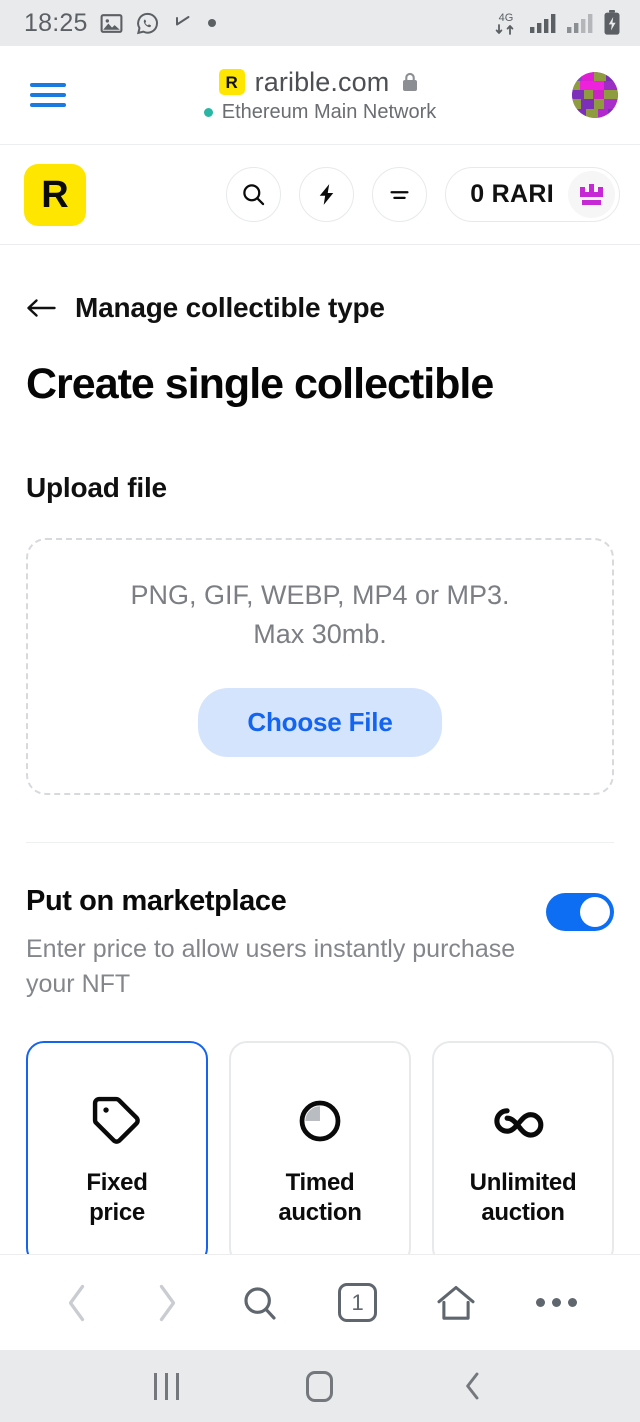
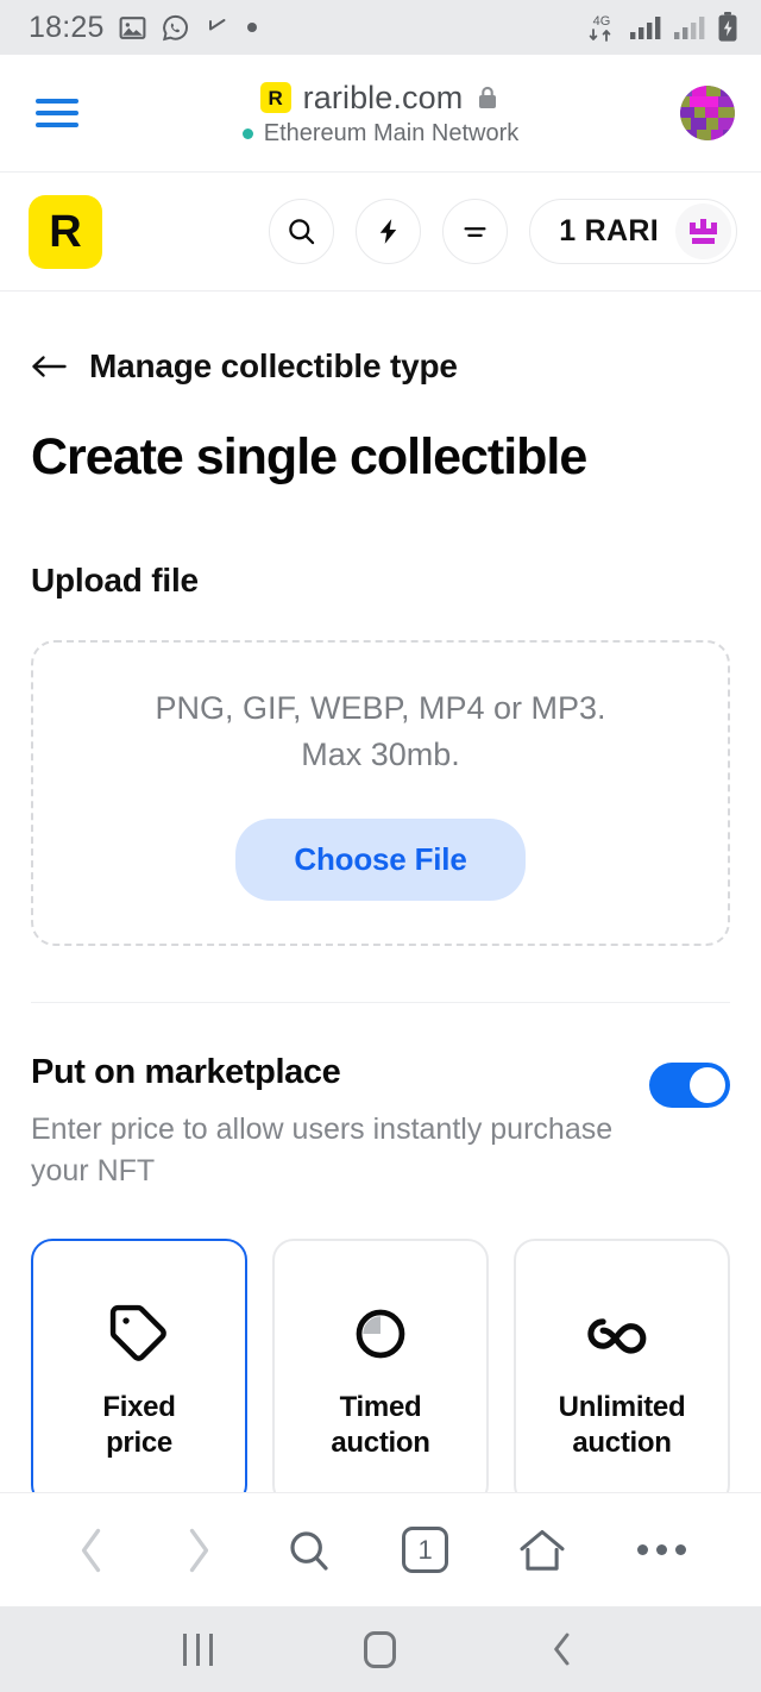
  18:25
  4G
  R
  rarible.com
  Ethereum Main Network
  R
- 0 RARI
+ 1 RARI
  Manage collectible type
  Create single collectible
  Upload file
  PNG, GIF, WEBP, MP4 or MP3.
  Max 30mb.
  Choose File
  Put on marketplace
  Enter price to allow users instantly purchase your NFT
  Fixed
  price
  Timed
  auction
  Unlimited
  auction
  1
